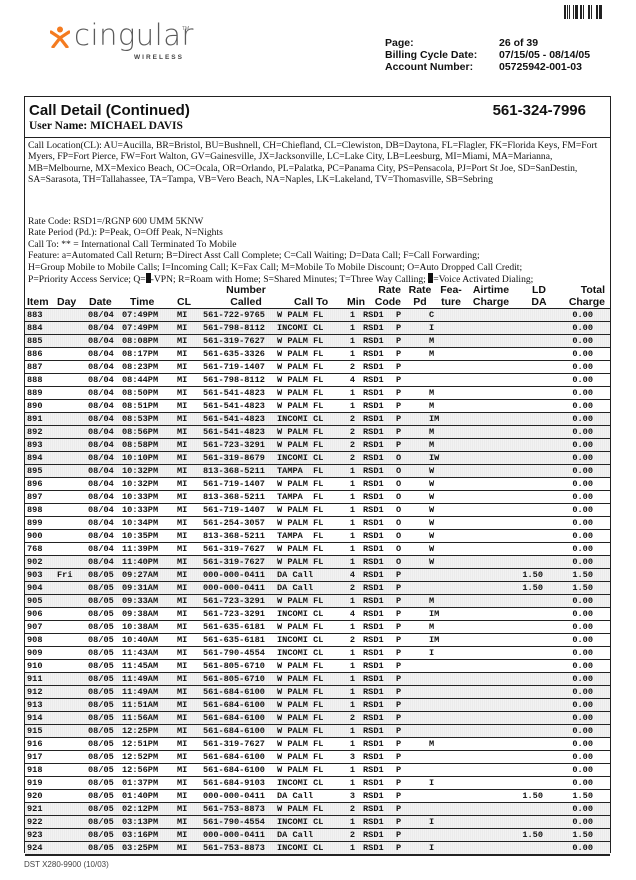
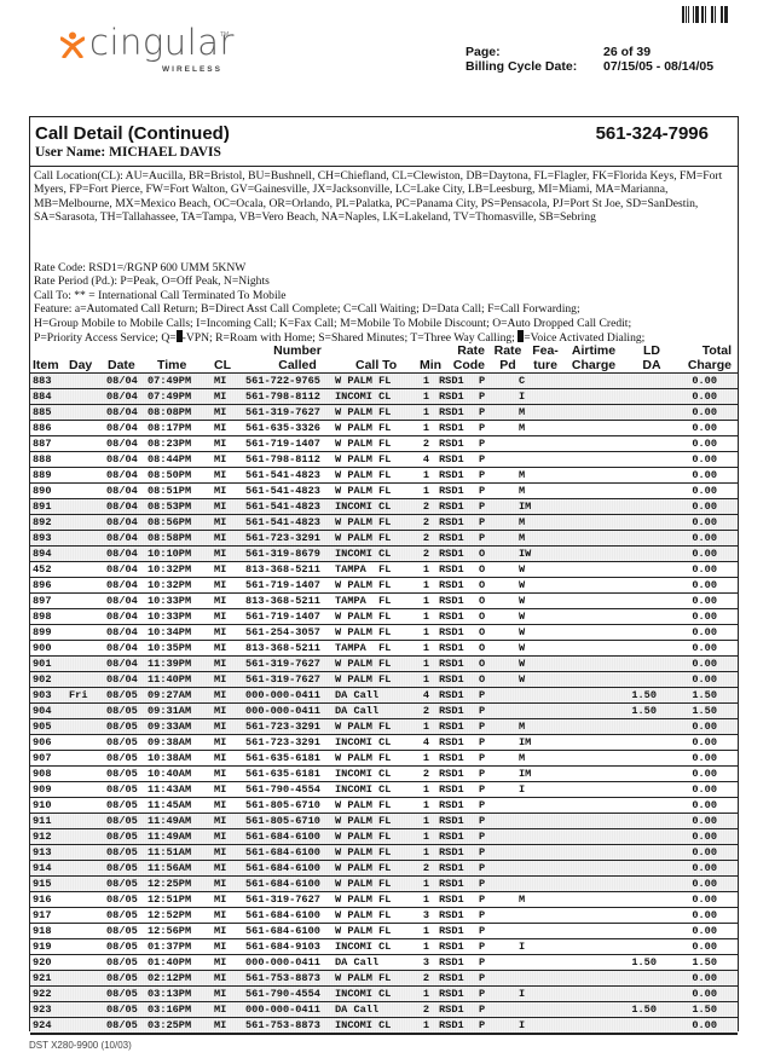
  cingular
  Page:
  26 of 39
  Billing Cycle Date:
  07/15/05 - 08/14/05
- Account Number:
- 05725942-001-03
  Call Detail (Continued)
  561-324-7996
  User Name: MICHAEL DAVIS
  Call Location(CL): AU=Aucilla, BR=Bristol, BU=Bushnell, CH=Chiefland, CL=Clewiston, DB=Daytona, FL=Flagler, FK=Florida Keys, FM=Fort Myers, FP=Fort Pierce, FW=Fort Walton, GV=Gainesville, JX=Jacksonville, LC=Lake City, LB=Leesburg, MI=Miami, MA=Marianna, MB=Melbourne, MX=Mexico Beach, OC=Ocala, OR=Orlando, PL=Palatka, PC=Panama City, PS=Pensacola, PJ=Port St Joe, SD=SanDestin, SA=Sarasota, TH=Tallahassee, TA=Tampa, VB=Vero Beach, NA=Naples, LK=Lakeland, TV=Thomasville, SB=Sebring
  Rate Code: RSD1=/RGNP 600 UMM 5KNW
  Rate Period (Pd.): P=Peak, O=Off Peak, N=Nights
  Call To: ** = International Call Terminated To Mobile
  Feature: a=Automated Call Return; B=Direct Asst Call Complete; C=Call Waiting; D=Data Call; F=Call Forwarding;
  H=Group Mobile to Mobile Calls; I=Incoming Call; K=Fax Call; M=Mobile To Mobile Discount; O=Auto Dropped Call Credit;
  P=Priority Access Service; Q= -VPN; R=Roam with Home; S=Shared Minutes; T=Three Way Calling; =Voice Activated Dialing;
  Item
  Day
  Date
  Time
  CL
  Number
  Called
  Call To
  Min
  Rate
  Code
  Rate
  Pd
  Fea-
  ture
  Airtime
  Charge
  LD
  DA
  Total
  Charge
  883
  08/04
  07:49PM
  MI
  561-722-9765
  W PALM FL
  1
  RSD1
  P
  C
  0.00
  884
  08/04
  07:49PM
  MI
  561-798-8112
  INCOMI CL
  1
  RSD1
  P
  I
  0.00
  885
  08/04
  08:08PM
  MI
  561-319-7627
  W PALM FL
  1
  RSD1
  P
  M
  0.00
  886
  08/04
  08:17PM
  MI
  561-635-3326
  W PALM FL
  1
  RSD1
  P
  M
  0.00
  887
  08/04
  08:23PM
  MI
  561-719-1407
  W PALM FL
  2
  RSD1
  P
  0.00
  888
  08/04
  08:44PM
  MI
  561-798-8112
  W PALM FL
  4
  RSD1
  P
  0.00
  889
  08/04
  08:50PM
  MI
  561-541-4823
  W PALM FL
  1
  RSD1
  P
  M
  0.00
  890
  08/04
  08:51PM
  MI
  561-541-4823
  W PALM FL
  1
  RSD1
  P
  M
  0.00
  891
  08/04
  08:53PM
  MI
  561-541-4823
  INCOMI CL
  2
  RSD1
  P
  IM
  0.00
  892
  08/04
  08:56PM
  MI
  561-541-4823
  W PALM FL
  2
  RSD1
  P
  M
  0.00
  893
  08/04
  08:58PM
  MI
  561-723-3291
  W PALM FL
  2
  RSD1
  P
  M
  0.00
  894
  08/04
  10:10PM
  MI
  561-319-8679
  INCOMI CL
  2
  RSD1
  O
  IW
  0.00
- 895
+ 452
  08/04
  10:32PM
  MI
  813-368-5211
  TAMPA FL
  1
  RSD1
  O
  W
  0.00
  896
  08/04
  10:32PM
  MI
  561-719-1407
  W PALM FL
  1
  RSD1
  O
  W
  0.00
  897
  08/04
  10:33PM
  MI
  813-368-5211
  TAMPA FL
  1
  RSD1
  O
  W
  0.00
  898
  08/04
  10:33PM
  MI
  561-719-1407
  W PALM FL
  1
  RSD1
  O
  W
  0.00
  899
  08/04
  10:34PM
  MI
  561-254-3057
  W PALM FL
  1
  RSD1
  O
  W
  0.00
  900
  08/04
  10:35PM
  MI
  813-368-5211
  TAMPA FL
  1
  RSD1
  O
  W
  0.00
- 768
+ 901
  08/04
  11:39PM
  MI
  561-319-7627
  W PALM FL
  1
  RSD1
  O
  W
  0.00
  902
  08/04
  11:40PM
  MI
  561-319-7627
  W PALM FL
  1
  RSD1
  O
  W
  0.00
  903
  Fri
  08/05
  09:27AM
  MI
  000-000-0411
  DA Call
  4
  RSD1
  P
  1.50
  1.50
  904
  08/05
  09:31AM
  MI
  000-000-0411
  DA Call
  2
  RSD1
  P
  1.50
  1.50
  905
  08/05
  09:33AM
  MI
  561-723-3291
  W PALM FL
  1
  RSD1
  P
  M
  0.00
  906
  08/05
  09:38AM
  MI
  561-723-3291
  INCOMI CL
  4
  RSD1
  P
  IM
  0.00
  907
  08/05
  10:38AM
  MI
  561-635-6181
  W PALM FL
  1
  RSD1
  P
  M
  0.00
  908
  08/05
  10:40AM
  MI
  561-635-6181
  INCOMI CL
  2
  RSD1
  P
  IM
  0.00
  909
  08/05
  11:43AM
  MI
  561-790-4554
  INCOMI CL
  1
  RSD1
  P
  I
  0.00
  910
  08/05
  11:45AM
  MI
  561-805-6710
  W PALM FL
  1
  RSD1
  P
  0.00
  911
  08/05
  11:49AM
  MI
  561-805-6710
  W PALM FL
  1
  RSD1
  P
  0.00
  912
  08/05
  11:49AM
  MI
  561-684-6100
  W PALM FL
  1
  RSD1
  P
  0.00
  913
  08/05
  11:51AM
  MI
  561-684-6100
  W PALM FL
  1
  RSD1
  P
  0.00
  914
  08/05
  11:56AM
  MI
  561-684-6100
  W PALM FL
  2
  RSD1
  P
  0.00
  915
  08/05
  12:25PM
  MI
  561-684-6100
  W PALM FL
  1
  RSD1
  P
  0.00
  916
  08/05
  12:51PM
  MI
  561-319-7627
  W PALM FL
  1
  RSD1
  P
  M
  0.00
  917
  08/05
  12:52PM
  MI
  561-684-6100
  W PALM FL
  3
  RSD1
  P
  0.00
  918
  08/05
  12:56PM
  MI
  561-684-6100
  W PALM FL
  1
  RSD1
  P
  0.00
  919
  08/05
  01:37PM
  MI
  561-684-9103
  INCOMI CL
  1
  RSD1
  P
  I
  0.00
  920
  08/05
  01:40PM
  MI
  000-000-0411
  DA Call
  3
  RSD1
  P
  1.50
  1.50
  921
  08/05
  02:12PM
  MI
  561-753-8873
  W PALM FL
  2
  RSD1
  P
  0.00
  922
  08/05
  03:13PM
  MI
  561-790-4554
  INCOMI CL
  1
  RSD1
  P
  I
  0.00
  923
  08/05
  03:16PM
  MI
  000-000-0411
  DA Call
  2
  RSD1
  P
  1.50
  1.50
  924
  08/05
  03:25PM
  MI
  561-753-8873
  INCOMI CL
  1
  RSD1
  P
  I
  0.00
  DST X280-9900 (10/03)
